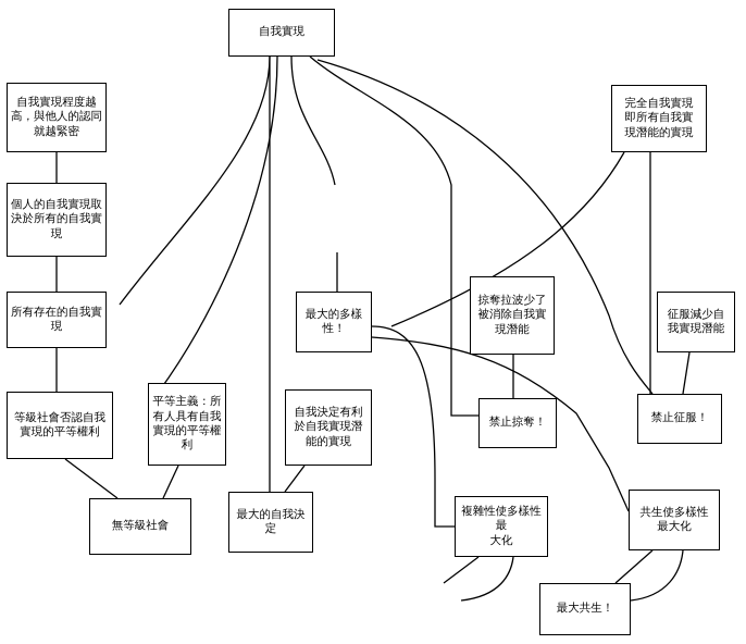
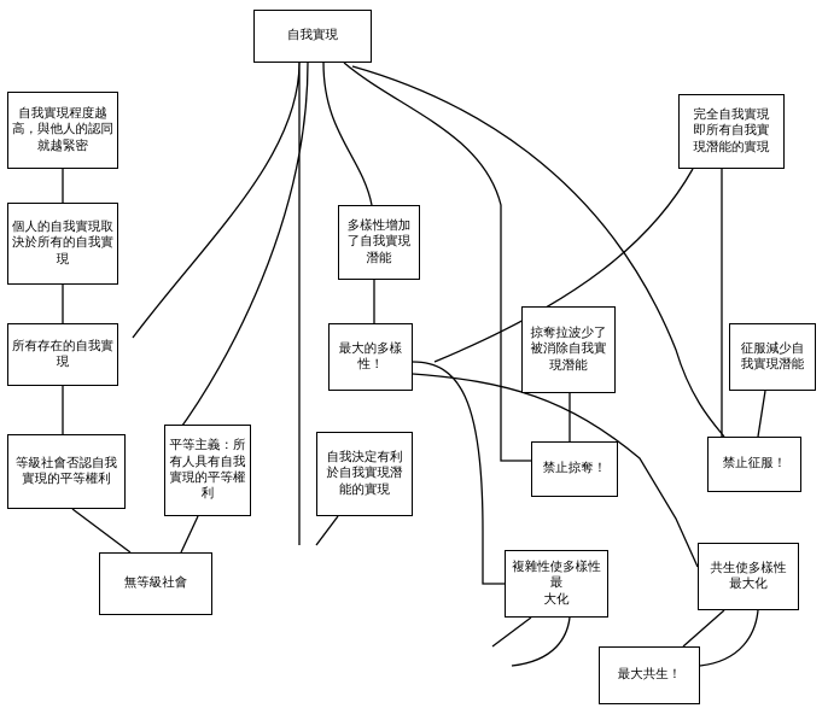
  自我實現
  自我實現程度越
  高，與他人的認同
  就越緊密
  完全自我實現
  即所有自我實
  現潛能的實現
  個人的自我實現取
  決於所有的自我實
  現
+ 多樣性增加
+ 了自我實現
+ 潛能
  所有存在的自我實
  現
  最大的多樣
  性！
  掠奪拉波少了
  被消除自我實
  現潛能
  征服減少自
  我實現潛能
  等級社會否認自我
  實現的平等權利
  平等主義：所
  有人具有自我
  實現的平等權
  利
  自我決定有利
  於自我實現潛
  能的實現
  禁止掠奪！
  禁止征服！
  無等級社會
- 最大的自我決
- 定
  複雜性使多樣性最
  大化
  共生使多樣性
  最大化
  最大共生！
